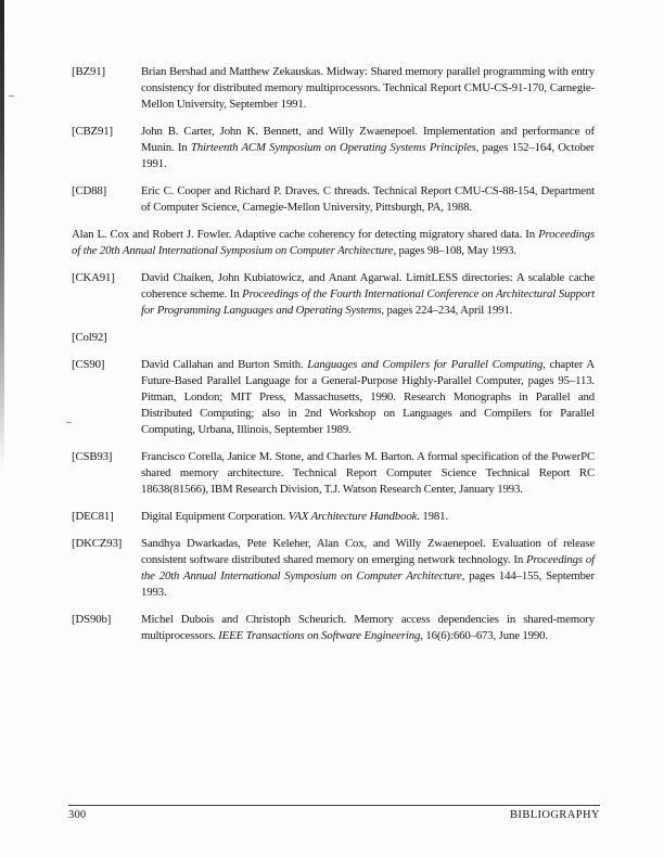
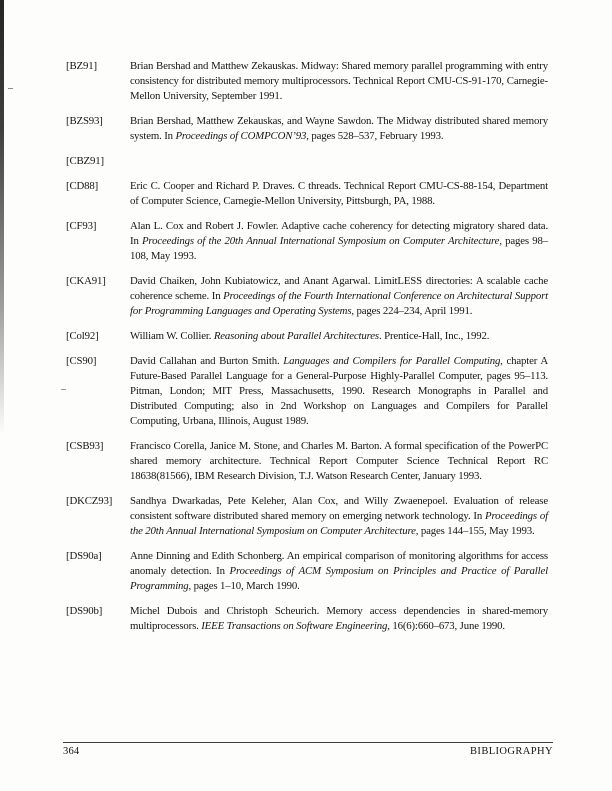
  [BZ91]
  Brian Bershad and Matthew Zekauskas. Midway: Shared memory parallel programming with entry consistency for distributed memory multiprocessors. Technical Report CMU-CS-91-170, Carnegie-Mellon University, September 1991.
+ [BZS93]
+ Brian Bershad, Matthew Zekauskas, and Wayne Sawdon. The Midway distributed shared memory system. In Proceedings of COMPCON’93, pages 528–537, February 1993.
  [CBZ91]
- John B. Carter, John K. Bennett, and Willy Zwaenepoel. Implementation and performance of Munin. In Thirteenth ACM Symposium on Operating Systems Principles, pages 152–164, October 1991.
  [CD88]
  Eric C. Cooper and Richard P. Draves. C threads. Technical Report CMU-CS-88-154, Department of Computer Science, Carnegie-Mellon University, Pittsburgh, PA, 1988.
+ [CF93]
  Alan L. Cox and Robert J. Fowler. Adaptive cache coherency for detecting migratory shared data. In Proceedings of the 20th Annual International Symposium on Computer Architecture, pages 98–108, May 1993.
  [CKA91]
  David Chaiken, John Kubiatowicz, and Anant Agarwal. LimitLESS directories: A scalable cache coherence scheme. In Proceedings of the Fourth International Conference on Architectural Support for Programming Languages and Operating Systems, pages 224–234, April 1991.
  [Col92]
+ William W. Collier. Reasoning about Parallel Architectures. Prentice-Hall, Inc., 1992.
  [CS90]
- David Callahan and Burton Smith. Languages and Compilers for Parallel Computing, chapter A Future-Based Parallel Language for a General-Purpose Highly-Parallel Computer, pages 95–113. Pitman, London; MIT Press, Massachusetts, 1990. Research Monographs in Parallel and Distributed Computing; also in 2nd Workshop on Languages and Compilers for Parallel Computing, Urbana, Illinois, September 1989.
+ David Callahan and Burton Smith. Languages and Compilers for Parallel Computing, chapter A Future-Based Parallel Language for a General-Purpose Highly-Parallel Computer, pages 95–113. Pitman, London; MIT Press, Massachusetts, 1990. Research Monographs in Parallel and Distributed Computing; also in 2nd Workshop on Languages and Compilers for Parallel Computing, Urbana, Illinois, August 1989.
  [CSB93]
  Francisco Corella, Janice M. Stone, and Charles M. Barton. A formal specification of the PowerPC shared memory architecture. Technical Report Computer Science Technical Report RC 18638(81566), IBM Research Division, T.J. Watson Research Center, January 1993.
- [DEC81]
- Digital Equipment Corporation. VAX Architecture Handbook. 1981.
  [DKCZ93]
- Sandhya Dwarkadas, Pete Keleher, Alan Cox, and Willy Zwaenepoel. Evaluation of release consistent software distributed shared memory on emerging network technology. In Proceedings of the 20th Annual International Symposium on Computer Architecture, pages 144–155, September 1993.
+ Sandhya Dwarkadas, Pete Keleher, Alan Cox, and Willy Zwaenepoel. Evaluation of release consistent software distributed shared memory on emerging network technology. In Proceedings of the 20th Annual International Symposium on Computer Architecture, pages 144–155, May 1993.
+ [DS90a]
+ Anne Dinning and Edith Schonberg. An empirical comparison of monitoring algorithms for access anomaly detection. In Proceedings of ACM Symposium on Principles and Practice of Parallel Programming, pages 1–10, March 1990.
  [DS90b]
  Michel Dubois and Christoph Scheurich. Memory access dependencies in shared-memory multiprocessors. IEEE Transactions on Software Engineering, 16(6):660–673, June 1990.
- 300
+ 364
  BIBLIOGRAPHY
